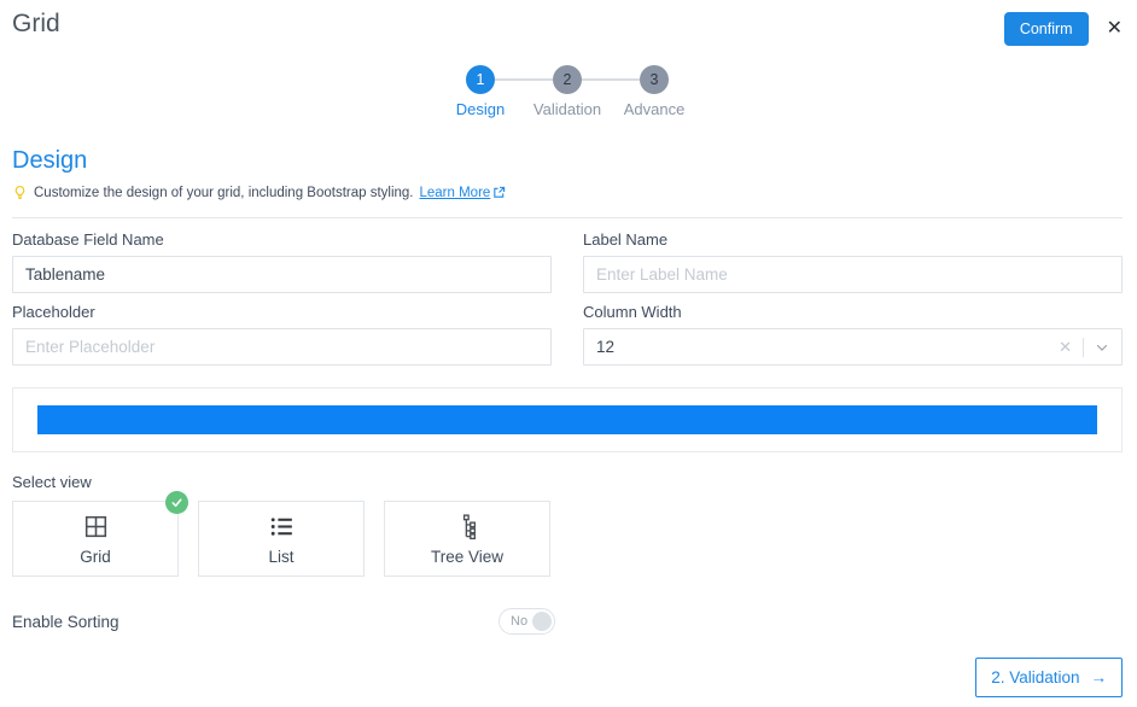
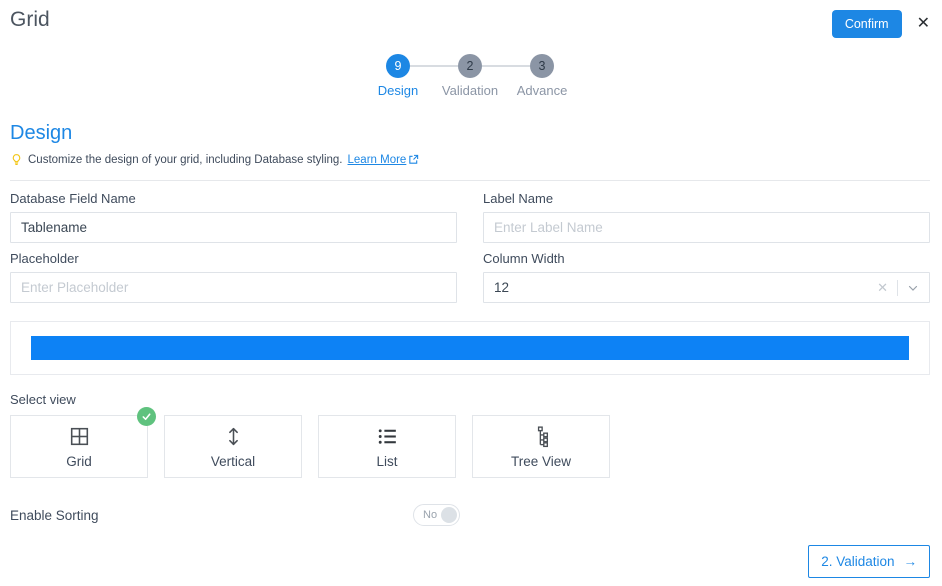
  Grid
  Confirm
  ✕
- 1
+ 9
  Design
  2
  Validation
  3
  Advance
  Design
- Customize the design of your grid, including Bootstrap styling.
+ Customize the design of your grid, including Database styling.
  Learn More
  Database Field Name
  Tablename
  Label Name
  Enter Label Name
  Placeholder
  Enter Placeholder
  Column Width
  12
  ✕
  Select view
  Grid
+ Vertical
  List
  Tree View
  Enable Sorting
  No
  2. Validation
  →
